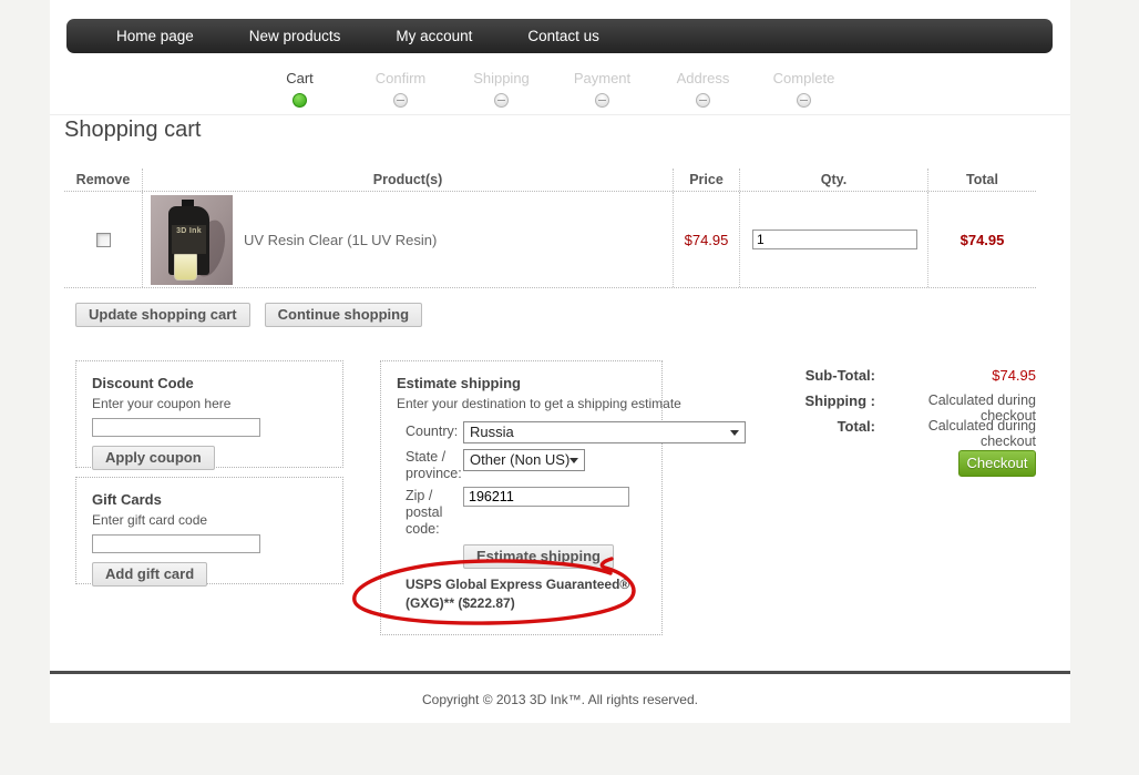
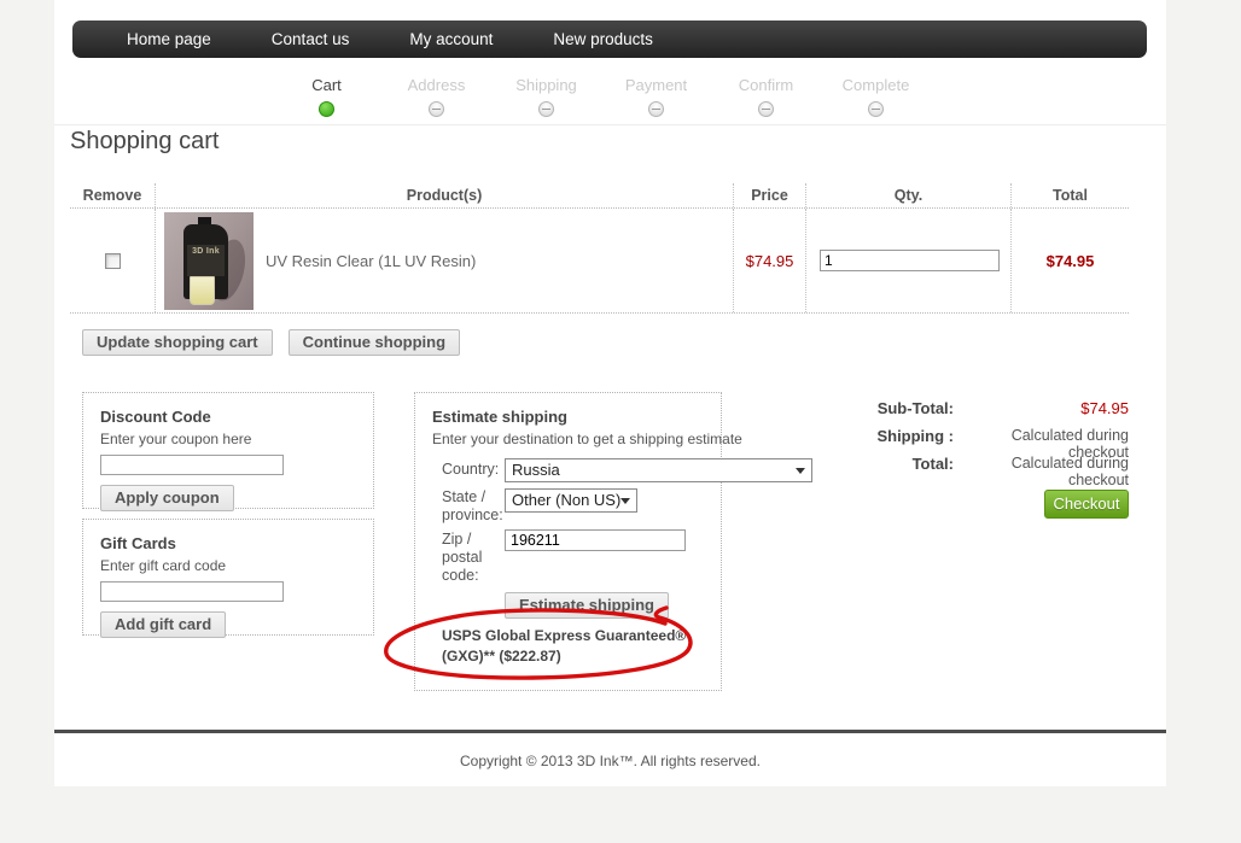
  Home page
- New products
+ Contact us
  My account
- Contact us
+ New products
  Cart
- Confirm
+ Address
  Shipping
  Payment
- Address
+ Confirm
  Complete
  Shopping cart
  Remove
  Product(s)
  Price
  Qty.
  Total
  UV Resin Clear (1L UV Resin)
  $74.95
  1
  $74.95
  Update shopping cart
  Continue shopping
  Discount Code
  Enter your coupon here
  Apply coupon
  Gift Cards
  Enter gift card code
  Add gift card
  Estimate shipping
  Enter your destination to get a shipping estimate
  Country:
  Russia
  State / province:
  Other (Non US)
  Zip / postal code:
  196211
  Estimate shipping
  USPS Global Express Guaranteed®
  (GXG)** ($222.87)
  Sub-Total:
  $74.95
  Shipping :
  Calculated during checkout
  Total:
  Calculated during checkout
  Checkout
  Copyright © 2013 3D Ink™. All rights reserved.
